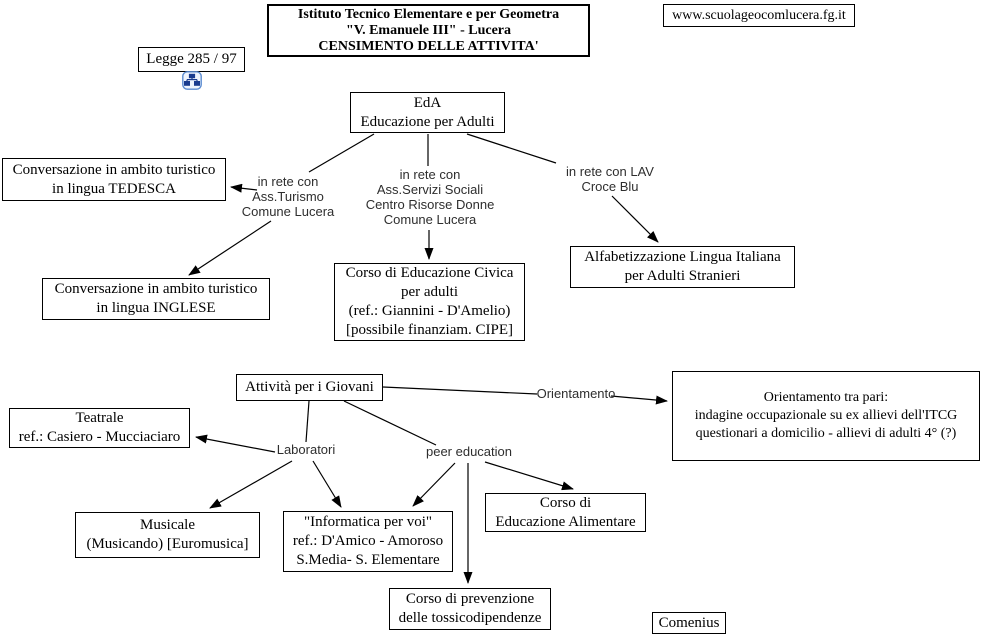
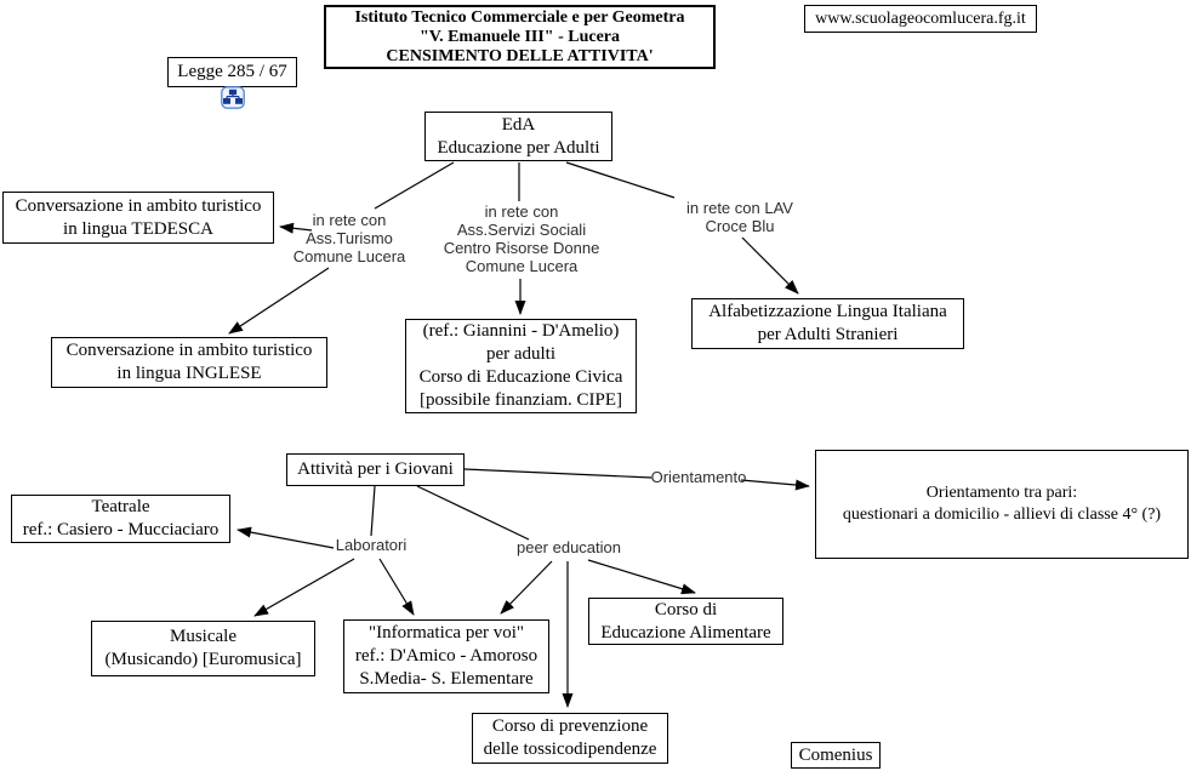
- Istituto Tecnico Elementare e per Geometra
+ Istituto Tecnico Commerciale e per Geometra
  "V. Emanuele III" - Lucera
  CENSIMENTO DELLE ATTIVITA'
  www.scuolageocomlucera.fg.it
- Legge 285 / 97
+ Legge 285 / 67
  EdA
  Educazione per Adulti
  Conversazione in ambito turistico
  in lingua TEDESCA
  Conversazione in ambito turistico
  in lingua INGLESE
- Corso di Educazione Civica
+ (ref.: Giannini - D'Amelio)
  per adulti
- (ref.: Giannini - D'Amelio)
+ Corso di Educazione Civica
  [possibile finanziam. CIPE]
  Alfabetizzazione Lingua Italiana
  per Adulti Stranieri
  Attività per i Giovani
  Orientamento tra pari:
- indagine occupazionale su ex allievi dell'ITCG
- questionari a domicilio - allievi di adulti 4° (?)
+ questionari a domicilio - allievi di classe 4° (?)
  Teatrale
  ref.: Casiero - Mucciaciaro
  Musicale
  (Musicando) [Euromusica]
  "Informatica per voi"
  ref.: D'Amico - Amoroso
  S.Media- S. Elementare
  Corso di
  Educazione Alimentare
  Corso di prevenzione
  delle tossicodipendenze
  Comenius
  in rete con
  Ass.Turismo
  Comune Lucera
  in rete con
  Ass.Servizi Sociali
  Centro Risorse Donne
  Comune Lucera
  in rete con LAV
  Croce Blu
  Orientamento
  Laboratori
  peer education
